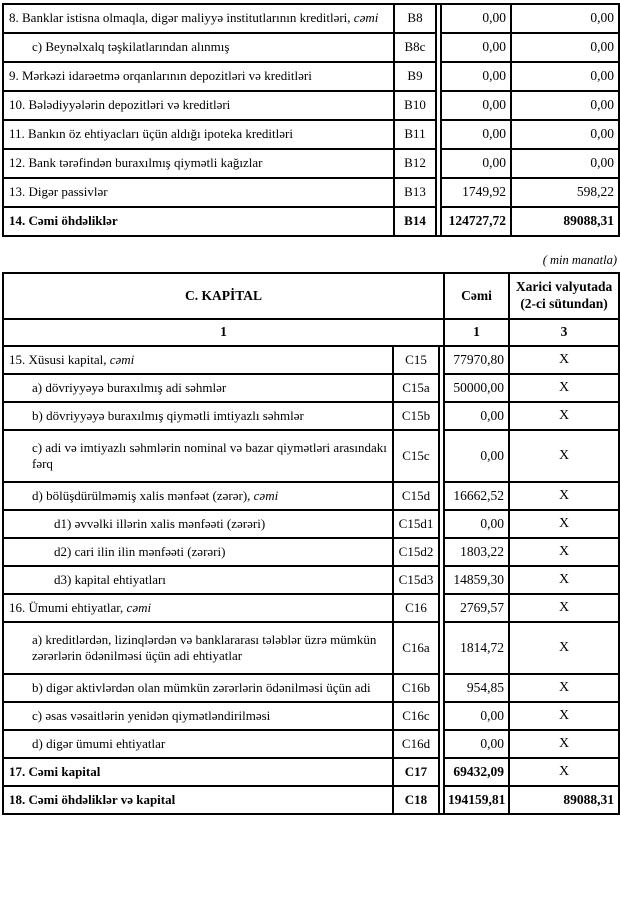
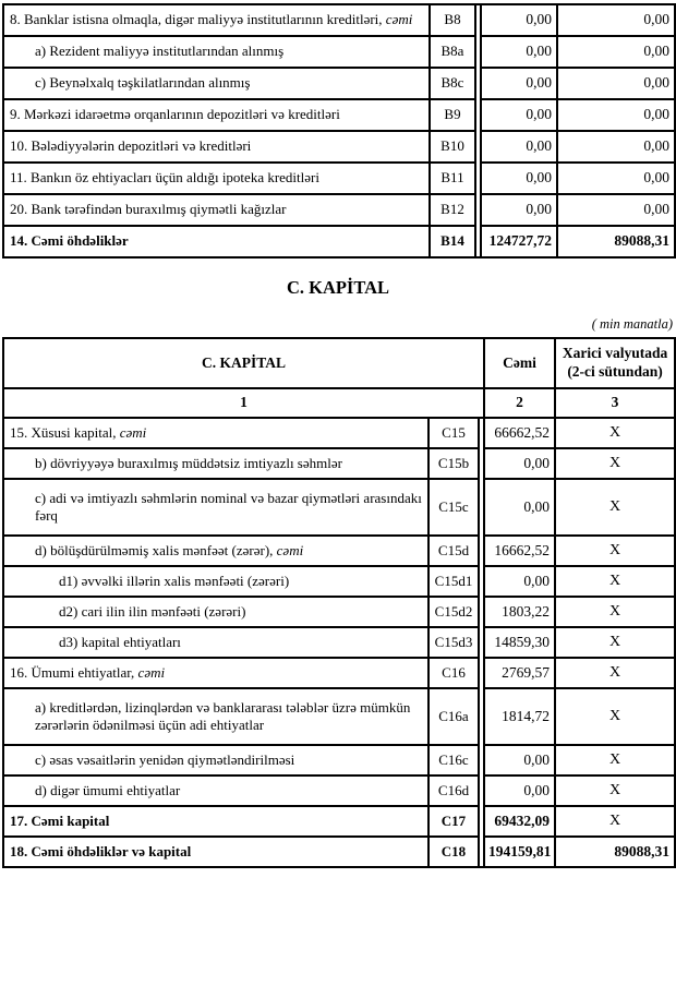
  8. Banklar istisna olmaqla, digər maliyyə institutlarının kreditləri, cəmi	B8		0,00	0,00
+ a) Rezident maliyyə institutlarından alınmış	B8a		0,00	0,00
  c) Beynəlxalq təşkilatlarından alınmış	B8c		0,00	0,00
  9. Mərkəzi idarəetmə orqanlarının depozitləri və kreditləri	B9		0,00	0,00
  10. Bələdiyyələrin depozitləri və kreditləri	B10		0,00	0,00
  11. Bankın öz ehtiyacları üçün aldığı ipoteka kreditləri	B11		0,00	0,00
- 12. Bank tərəfindən buraxılmış qiymətli kağızlar	B12		0,00	0,00
+ 20. Bank tərəfindən buraxılmış qiymətli kağızlar	B12		0,00	0,00
- 13. Digər passivlər	B13		1749,92	598,22
  14. Cəmi öhdəliklər	B14		124727,72	89088,31
+ C. KAPİTAL
  ( min manatla)
  C. KAPİTAL	Cəmi	Xarici valyutada (2-ci sütundan)
- 1	1	3
+ 1	2	3
- 15. Xüsusi kapital, cəmi	C15		77970,80	X
+ 15. Xüsusi kapital, cəmi	C15		66662,52	X
- a) dövriyyəyə buraxılmış adi səhmlər	C15a		50000,00	X
- b) dövriyyəyə buraxılmış qiymətli imtiyazlı səhmlər	C15b		0,00	X
+ b) dövriyyəyə buraxılmış müddətsiz imtiyazlı səhmlər	C15b		0,00	X
  c) adi və imtiyazlı səhmlərin nominal və bazar qiymətləri arasındakı fərq	C15c		0,00	X
  d) bölüşdürülməmiş xalis mənfəət (zərər), cəmi	C15d		16662,52	X
  d1) əvvəlki illərin xalis mənfəəti (zərəri)	C15d1		0,00	X
  d2) cari ilin ilin mənfəəti (zərəri)	C15d2		1803,22	X
  d3) kapital ehtiyatları	C15d3		14859,30	X
  16. Ümumi ehtiyatlar, cəmi	C16		2769,57	X
  a) kreditlərdən, lizinqlərdən və banklararası tələblər üzrə mümkün zərərlərin ödənilməsi üçün adi ehtiyatlar	C16a		1814,72	X
- b) digər aktivlərdən olan mümkün zərərlərin ödənilməsi üçün adi	C16b		954,85	X
  c) əsas vəsaitlərin yenidən qiymətləndirilməsi	C16c		0,00	X
  d) digər ümumi ehtiyatlar	C16d		0,00	X
  17. Cəmi kapital	C17		69432,09	X
  18. Cəmi öhdəliklər və kapital	C18		194159,81	89088,31
